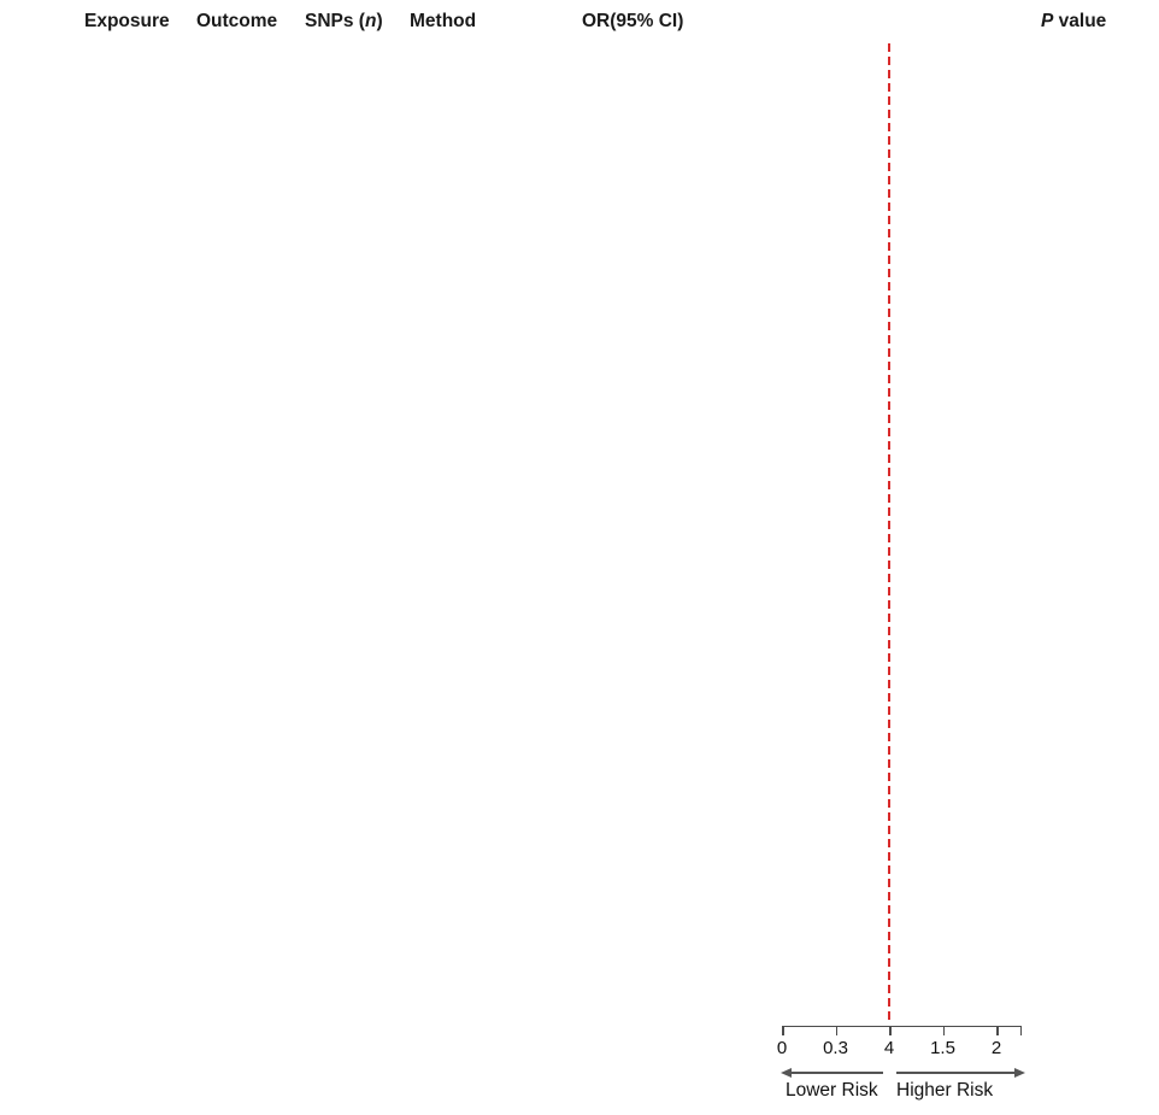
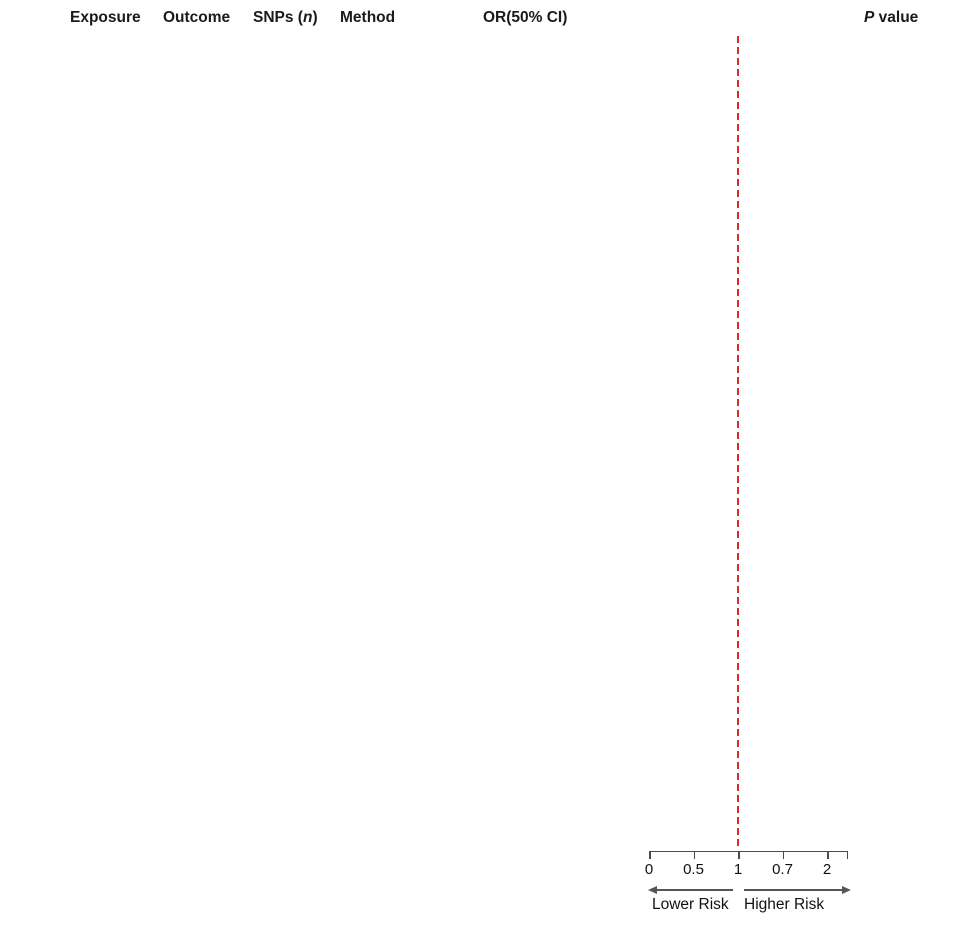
  Exposure
  Outcome
  SNPs (n)
  Method
- OR(95% CI)
+ OR(50% CI)
  P value
  0
- 0.3
+ 0.5
- 4
+ 1
- 1.5
+ 0.7
  2
  Lower Risk
  Higher Risk
